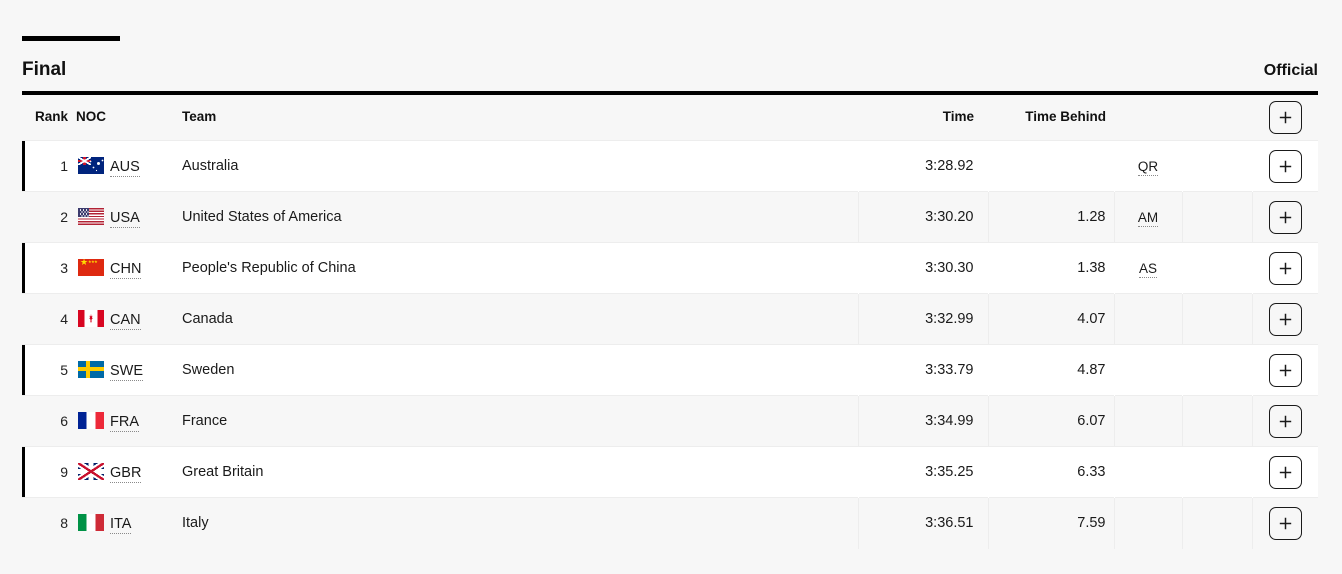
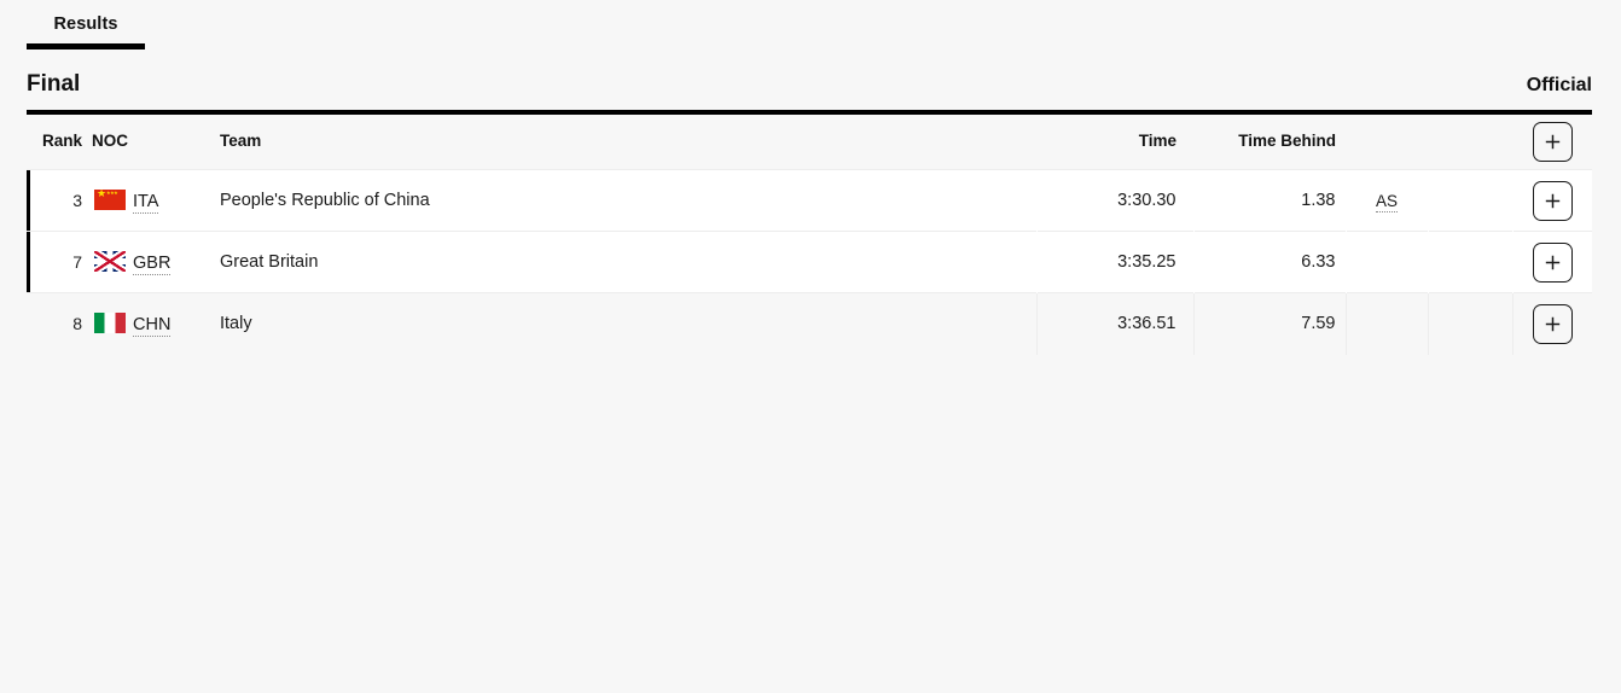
+ Results
  Final
  Official
  Rank	NOC	Team	Time	Time Behind
- 1	AUS	Australia	3:28.92		QR
- 2	USA	United States of America	3:30.20	1.28	AM
- 3	CHN	People's Republic of China	3:30.30	1.38	AS
+ 3	ITA	People's Republic of China	3:30.30	1.38	AS
- 4	CAN	Canada	3:32.99	4.07
- 5	SWE	Sweden	3:33.79	4.87
- 6	FRA	France	3:34.99	6.07
- 9	GBR	Great Britain	3:35.25	6.33
+ 7	GBR	Great Britain	3:35.25	6.33
- 8	ITA	Italy	3:36.51	7.59
+ 8	CHN	Italy	3:36.51	7.59
